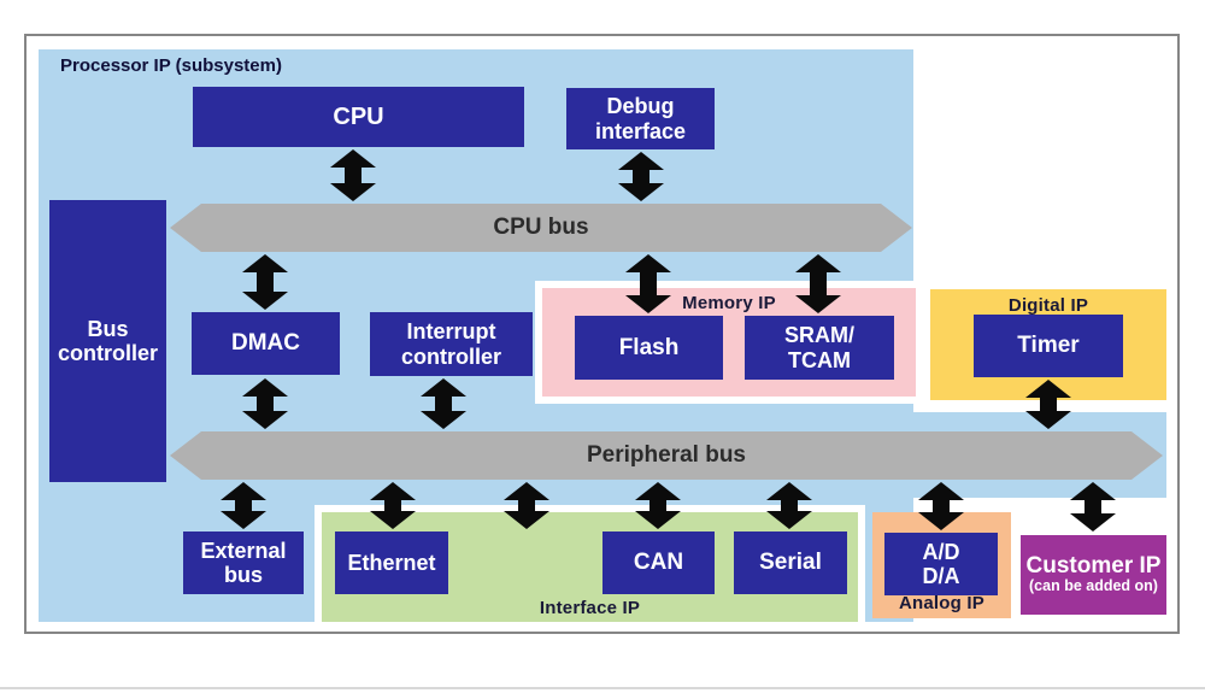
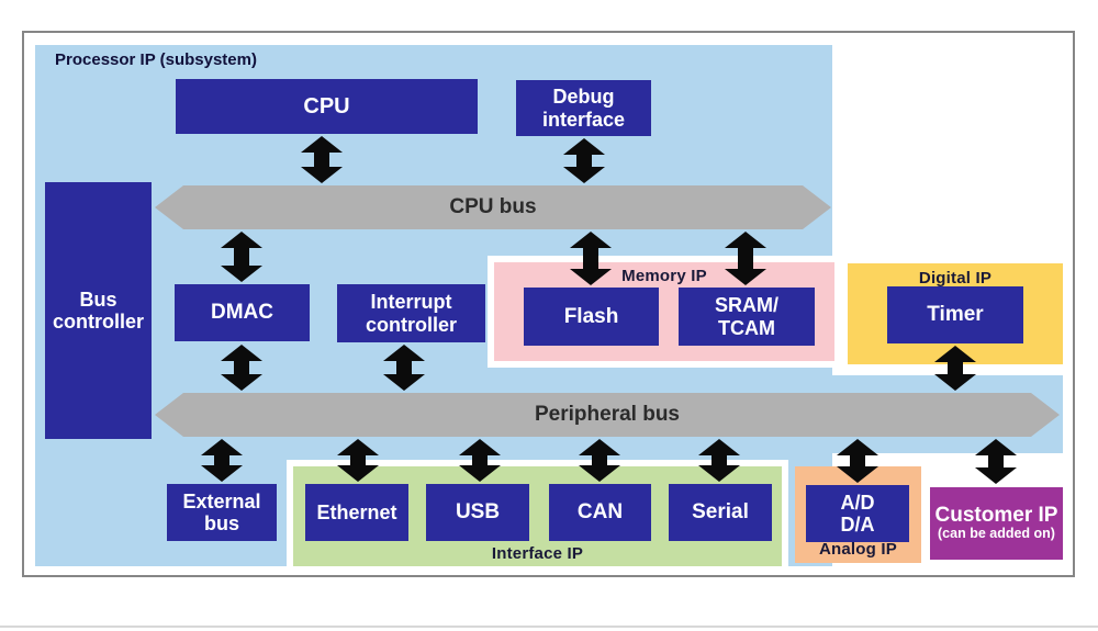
  Processor IP (subsystem)
  Memory IP
  Digital IP
  Interface IP
  Analog IP
  CPU bus
  Peripheral bus
  CPU
  Debug
  interface
  Bus
  controller
  DMAC
  Interrupt
  controller
  Flash
  SRAM/
  TCAM
  Timer
  External
  bus
  Ethernet
+ USB
  CAN
  Serial
  A/D
  D/A
  Customer IP
  (can be added on)
